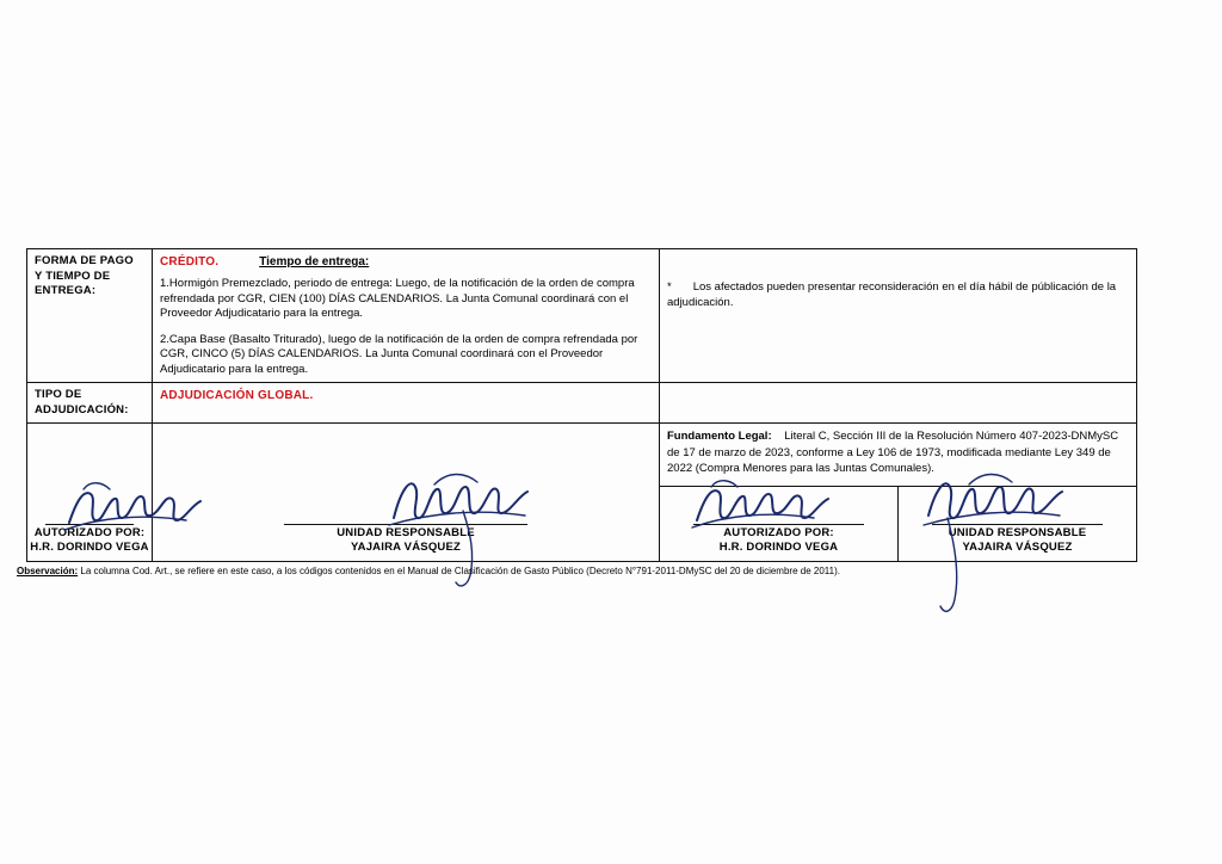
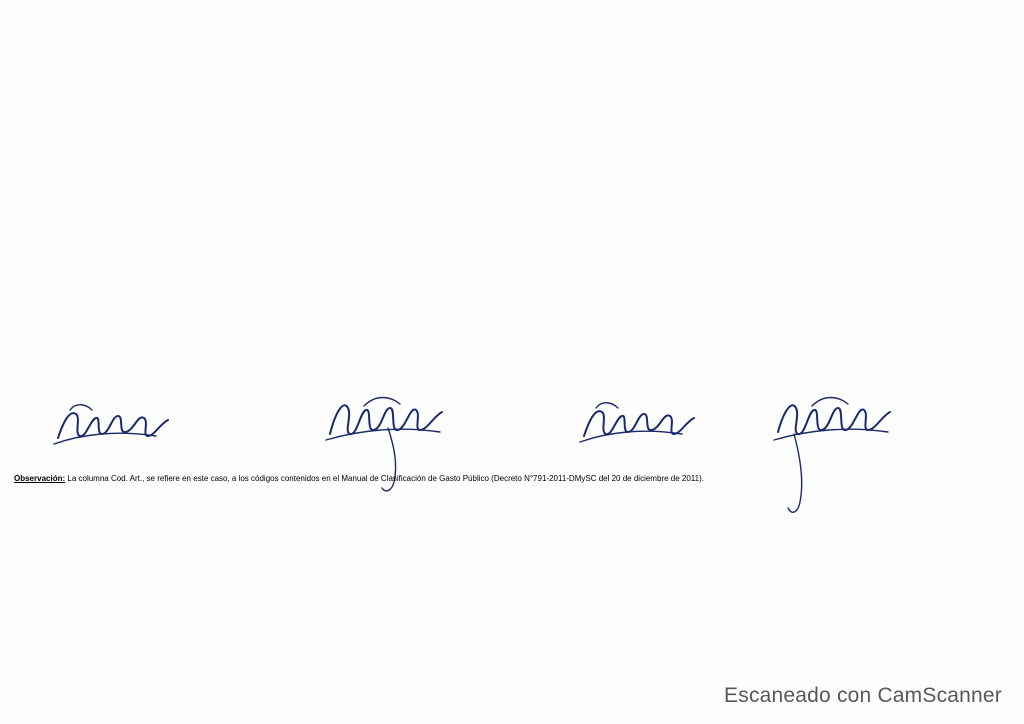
- FORMA DE PAGO Y TIEMPO DE ENTREGA:	CRÉDITO. Tiempo de entrega: 1.Hormigón Premezclado, periodo de entrega: Luego, de la notificación de la orden de compra refrendada por CGR, CIEN (100) DÍAS CALENDARIOS. La Junta Comunal coordinará con el Proveedor Adjudicatario para la entrega. 2.Capa Base (Basalto Triturado), luego de la notificación de la orden de compra refrendada por CGR, CINCO (5) DÍAS CALENDARIOS. La Junta Comunal coordinará con el Proveedor Adjudicatario para la entrega.	* Los afectados pueden presentar reconsideración en el día hábil de públicación de la adjudicación.
- TIPO DE ADJUDICACIÓN:	ADJUDICACIÓN GLOBAL.
- AUTORIZADO POR: H.R. DORINDO VEGA	UNIDAD RESPONSABLE YAJAIRA VÁSQUEZ	Fundamento Legal: Literal C, Sección III de la Resolución Número 407-2023-DNMySC de 17 de marzo de 2023, conforme a Ley 106 de 1973, modificada mediante Ley 349 de 2022 (Compra Menores para las Juntas Comunales). AUTORIZADO POR: H.R. DORINDO VEGA UNIDAD RESPONSABLE YAJAIRA VÁSQUEZ
  Observación: La columna Cod. Art., se refiere en este caso, a los códigos contenidos en el Manual de Clasificación de Gasto Público (Decreto N°791-2011-DMySC del 20 de diciembre de 2011).
+ Escaneado con CamScanner
